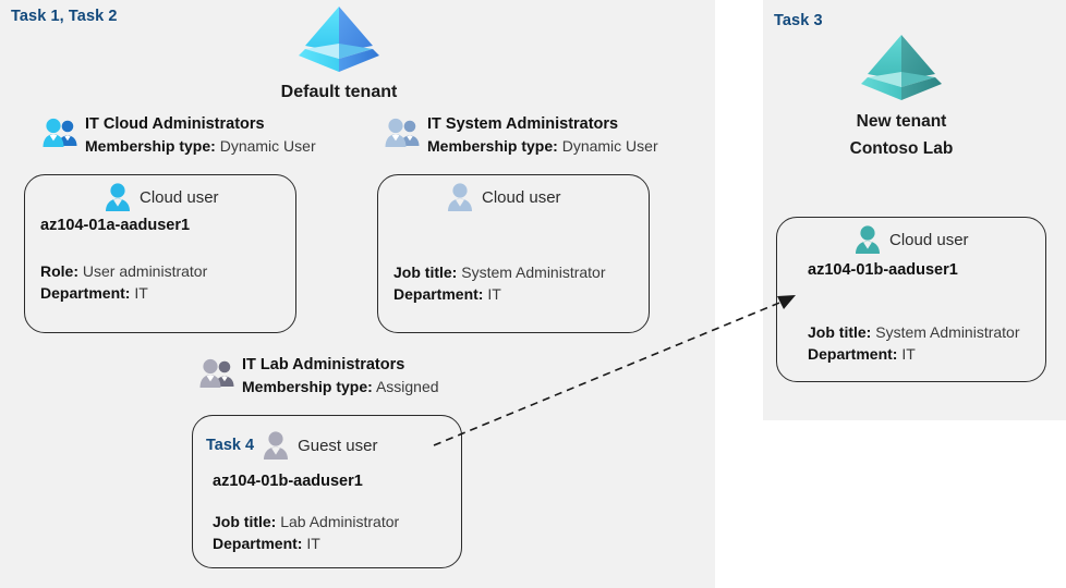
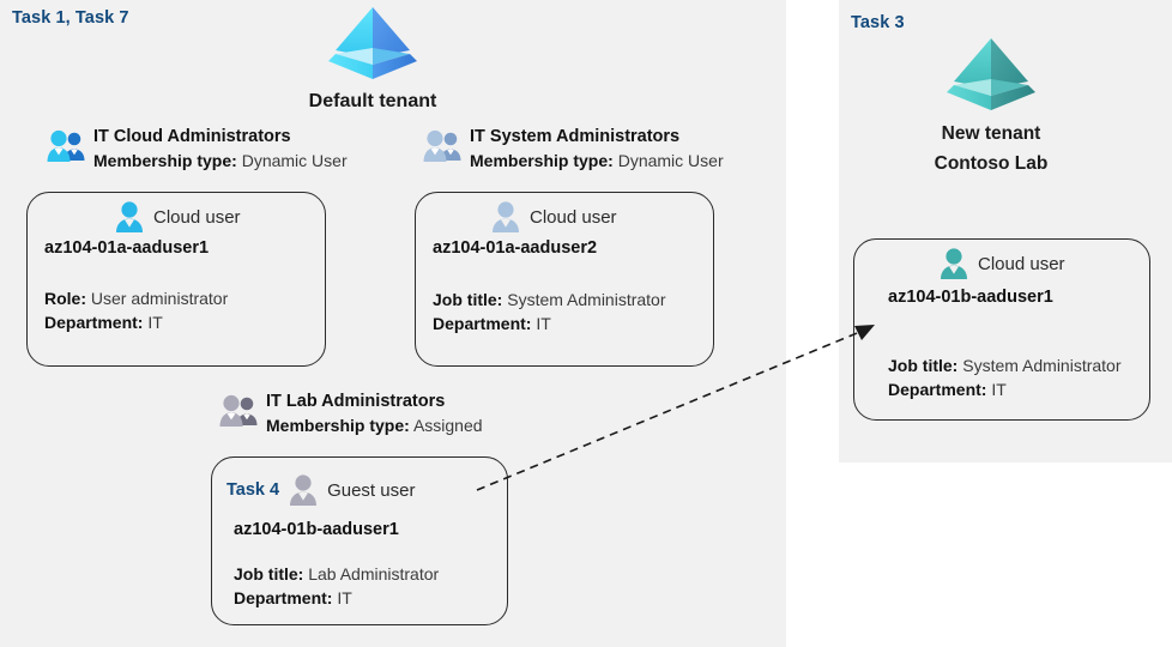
- Task 1, Task 2
+ Task 1, Task 7
  Task 3
  Default tenant
  IT Cloud Administrators
  Membership type: Dynamic User
  Cloud user
  az104-01a-aaduser1
  Role: User administrator
  Department: IT
  IT System Administrators
  Membership type: Dynamic User
  Cloud user
+ az104-01a-aaduser2
  Job title: System Administrator
  Department: IT
  IT Lab Administrators
  Membership type: Assigned
  Task 4
  Guest user
  az104-01b-aaduser1
  Job title: Lab Administrator
  Department: IT
  New tenant
  Contoso Lab
  Cloud user
  az104-01b-aaduser1
  Job title: System Administrator
  Department: IT
